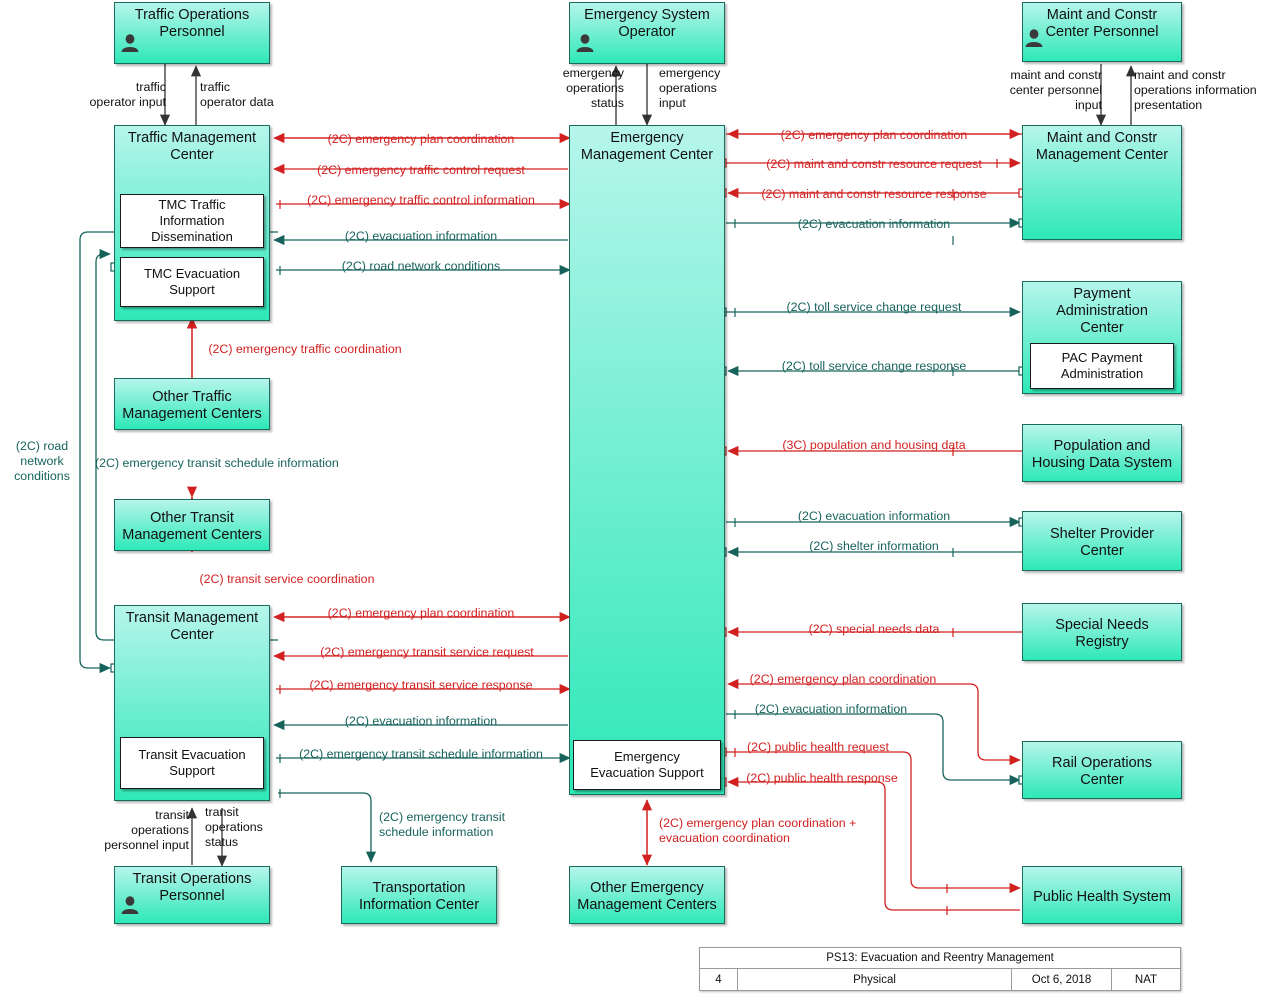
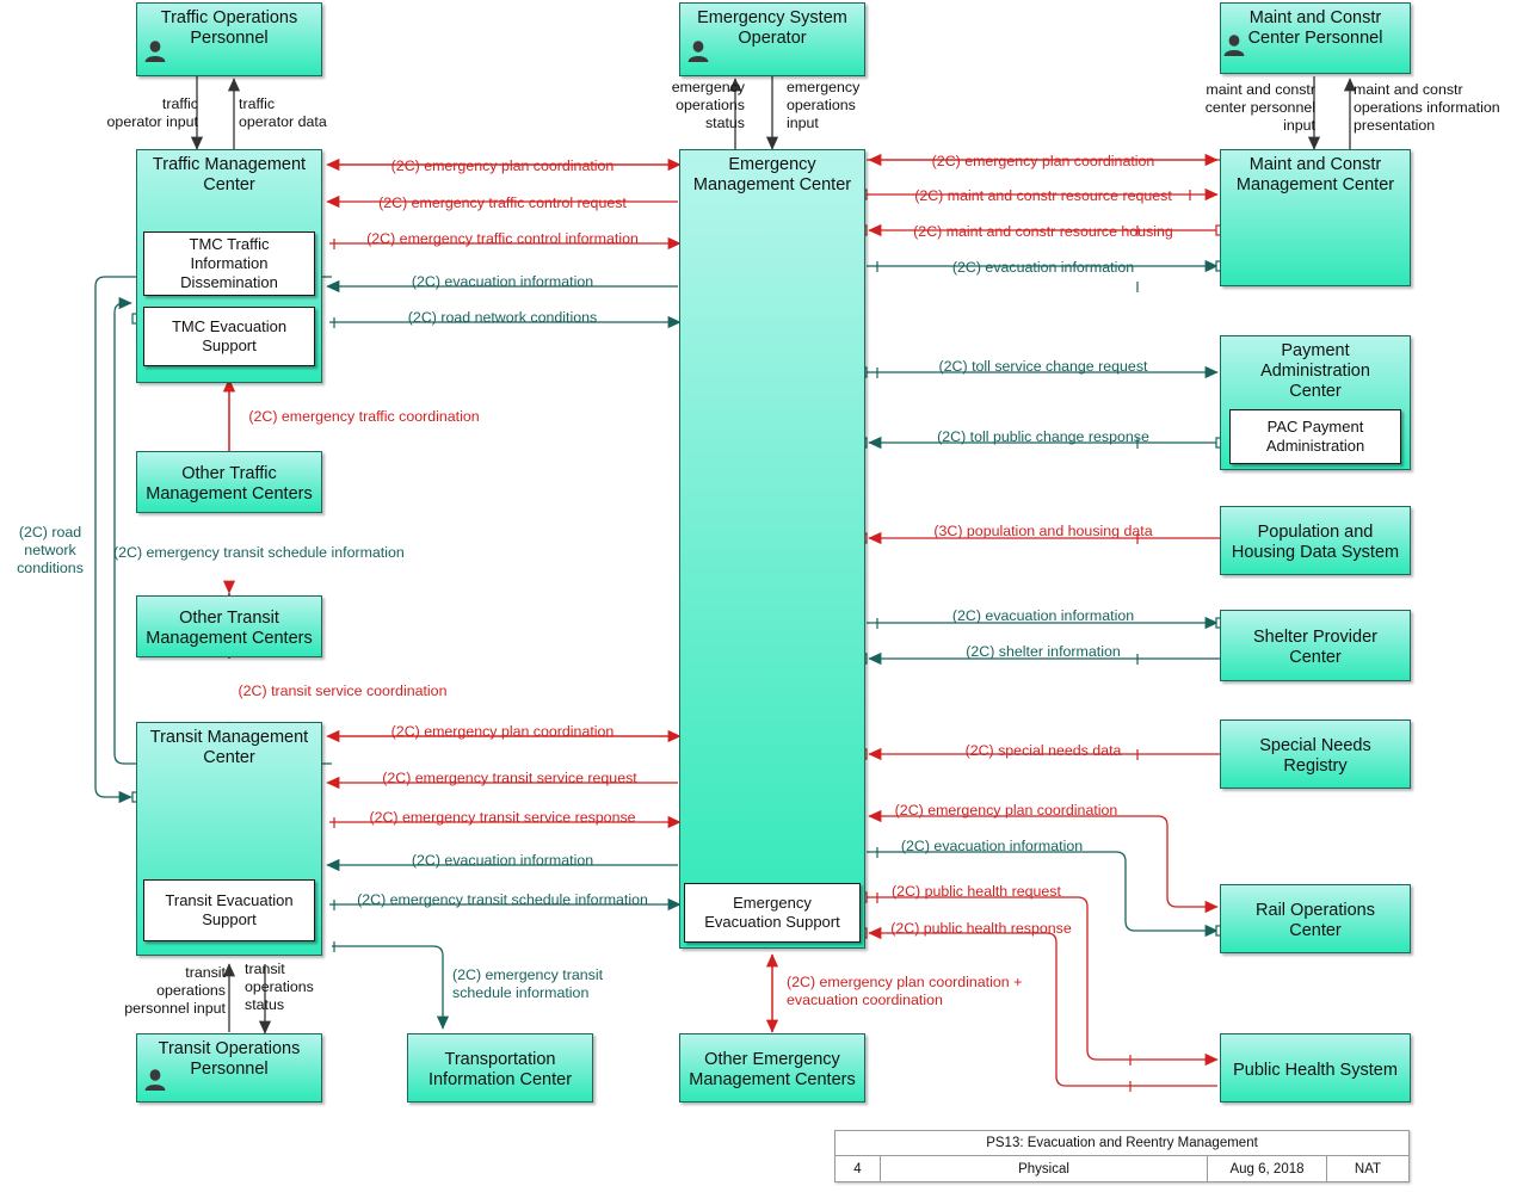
  Traffic Operations
  Personnel
  Traffic Management
  Center
  TMC Traffic
  Information
  Dissemination
  TMC Evacuation
  Support
  Other Traffic
  Management Centers
  Other Transit
  Management Centers
  Transit Management
  Center
  Transit Evacuation
  Support
  Transit Operations
  Personnel
  Transportation
  Information Center
  Emergency System
  Operator
  Emergency
  Management Center
  Emergency
  Evacuation Support
  Other Emergency
  Management Centers
  Maint and Constr
  Center Personnel
  Maint and Constr
  Management Center
  Payment
  Administration
  Center
  PAC Payment
  Administration
  Population and
  Housing Data System
  Shelter Provider
  Center
  Special Needs
  Registry
  Rail Operations
  Center
  Public Health System
  traffic
  operator input
  traffic
  operator data
  emergency
  operations
  status
  emergency
  operations
  input
  maint and constr
  center personnel
  input
  maint and constr
  operations information
  presentation
  transit
  operations
  personnel input
  transit
  operations
  status
  (2C) emergency plan coordination
  (2C) emergency traffic control request
  (2C) emergency traffic control information
  (2C) evacuation information
  (2C) road network conditions
  (2C) emergency traffic coordination
  (2C) road
  network
  conditions
  (2C) emergency transit schedule information
  (2C) transit service coordination
  (2C) emergency plan coordination
  (2C) emergency transit service request
  (2C) emergency transit service response
  (2C) evacuation information
  (2C) emergency transit schedule information
  (2C) emergency transit
  schedule information
  (2C) emergency plan coordination +
  evacuation coordination
  (2C) emergency plan coordination
  (2C) maint and constr resource request
- (2C) maint and constr resource response
+ (2C) maint and constr resource housing
  (2C) evacuation information
  (2C) toll service change request
- (2C) toll service change response
+ (2C) toll public change response
  (3C) population and housing data
  (2C) evacuation information
  (2C) shelter information
  (2C) special needs data
  (2C) emergency plan coordination
  (2C) evacuation information
  (2C) public health request
  (2C) public health response
  PS13: Evacuation and Reentry Management
  4
  Physical
- Oct 6, 2018
+ Aug 6, 2018
  NAT
